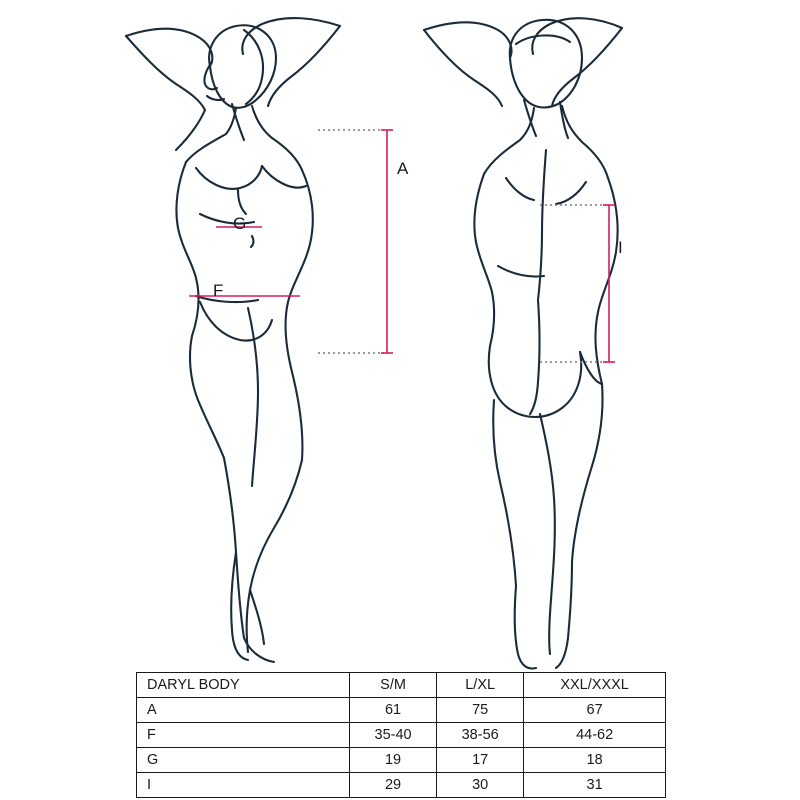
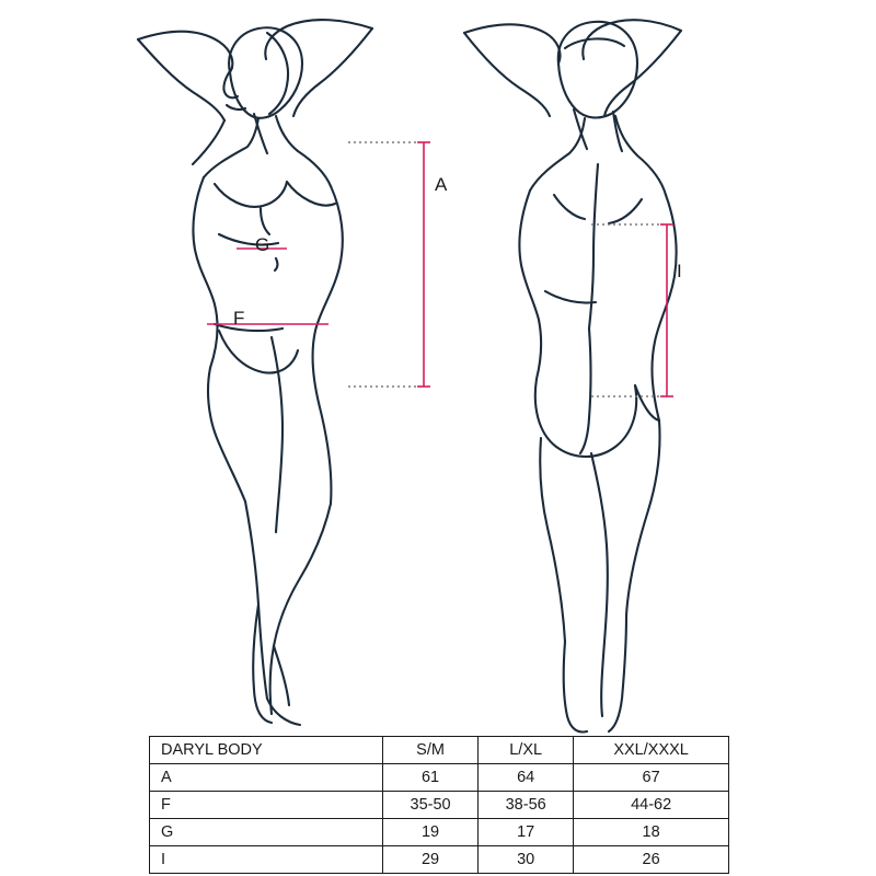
  A
  G
  F
  I
  DARYL BODY	S/M	L/XL	XXL/XXXL
- A	61	75	67
+ A	61	64	67
- F	35-40	38-56	44-62
+ F	35-50	38-56	44-62
  G	19	17	18
- I	29	30	31
+ I	29	30	26
